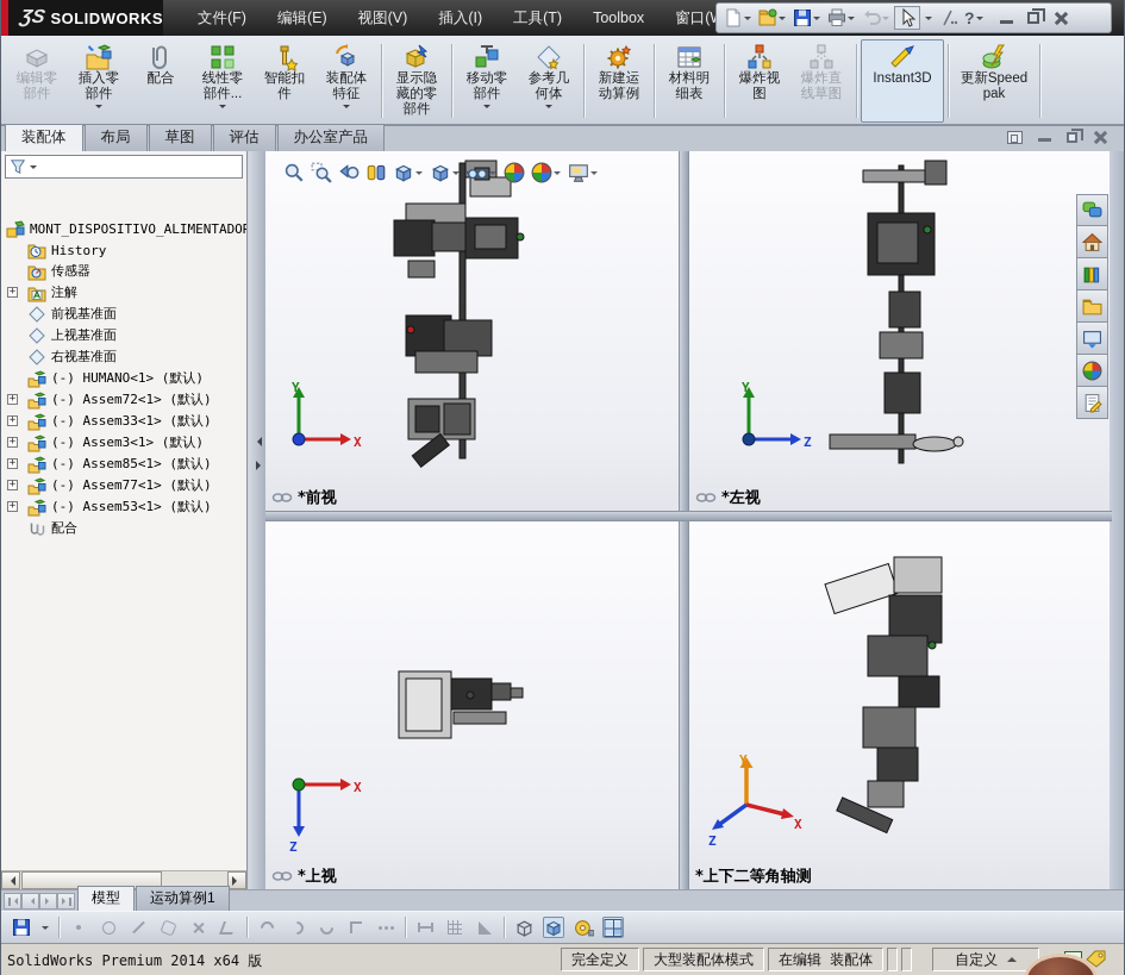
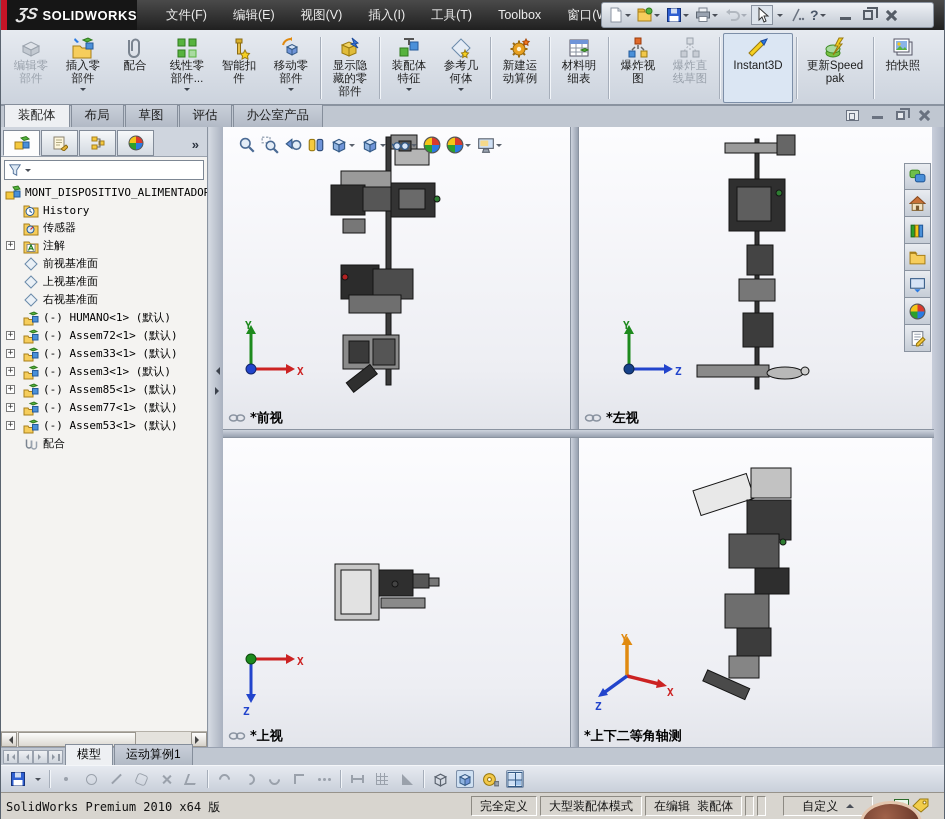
  SOLIDWORKS
  文件(F)
  编辑(E)
  视图(V)
  插入(I)
  工具(T)
  Toolbox
  ?
  编辑零部件
  插入零部件
  配合
  线性零部件...
  智能扣件
- 装配体特征
+ 移动零部件
  显示隐藏的零部件
- 移动零部件
+ 装配体特征
  参考几何体
  新建运动算例
  材料明细表
  爆炸视图
  爆炸直线草图
  Instant3D
  更新Speedpak
+ 拍快照
  装配体
  布局
  草图
  评估
  办公室产品
+ »
  MONT_DISPOSITIVO_ALIMENTADO
  History
  传感器
  注解
  前视基准面
  上视基准面
  右视基准面
  (-) HUMANO<1> (默认)
  (-) Assem72<1> (默认)
  (-) Assem33<1> (默认)
  (-) Assem3<1> (默认)
  (-) Assem85<1> (默认)
  (-) Assem77<1> (默认)
  (-) Assem53<1> (默认)
  配合
  Y
  X
  *前视
  Y
  Z
  *左视
  X
  Z
  *上视
  Y
  X
  Z
  *上下二等角轴测
  模型
  运动算例1
- SolidWorks Premium 2014 x64 版
+ SolidWorks Premium 2010 x64 版
  完全定义
  大型装配体模式
  在编辑 装配体
  自定义
